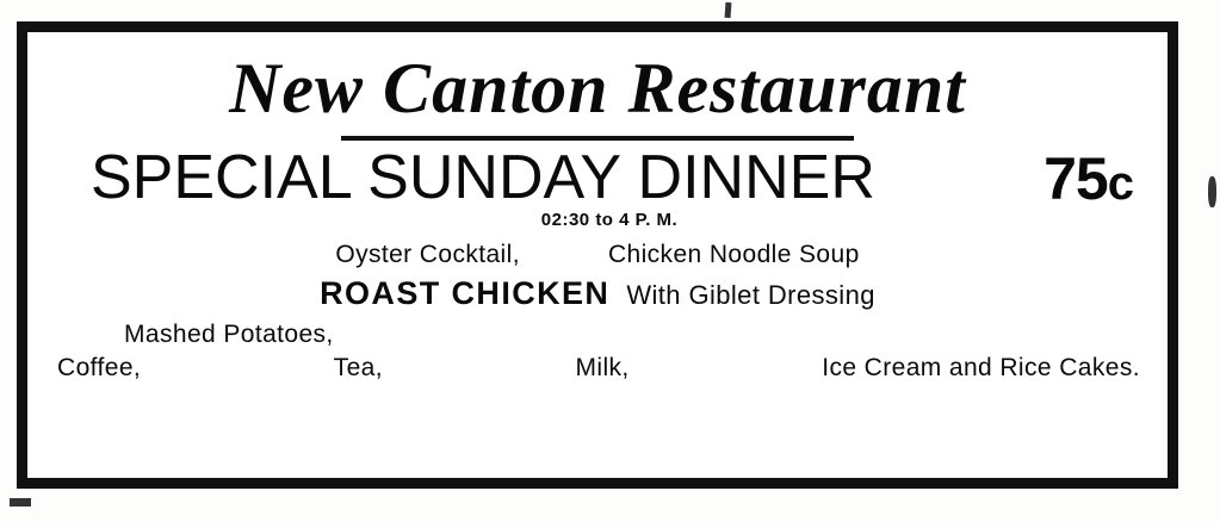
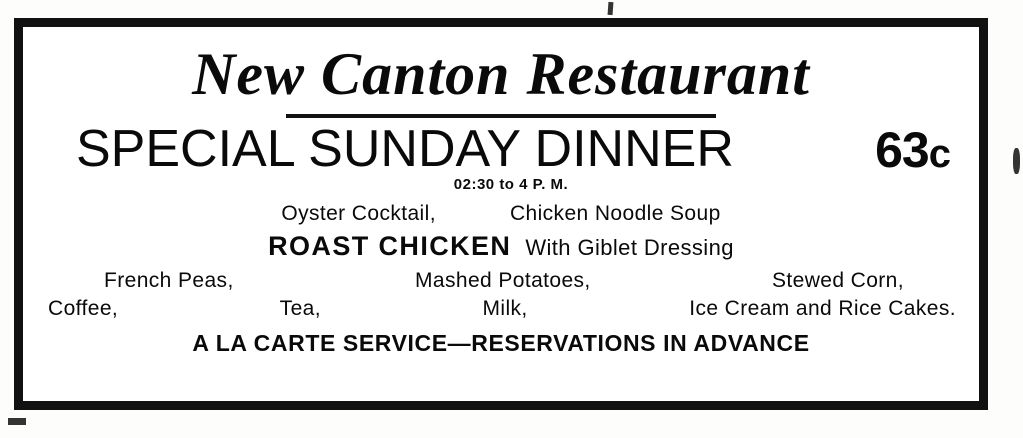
  New Canton Restaurant
  SPECIAL SUNDAY DINNER
- 75c
+ 63c
  02:30 to 4 P. M.
  Oyster Cocktail,
  Chicken Noodle Soup
  ROAST CHICKEN
  With Giblet Dressing
+ French Peas,
  Mashed Potatoes,
+ Stewed Corn,
  Coffee,
  Tea,
  Milk,
  Ice Cream and Rice Cakes.
+ A LA CARTE SERVICE—RESERVATIONS IN ADVANCE
